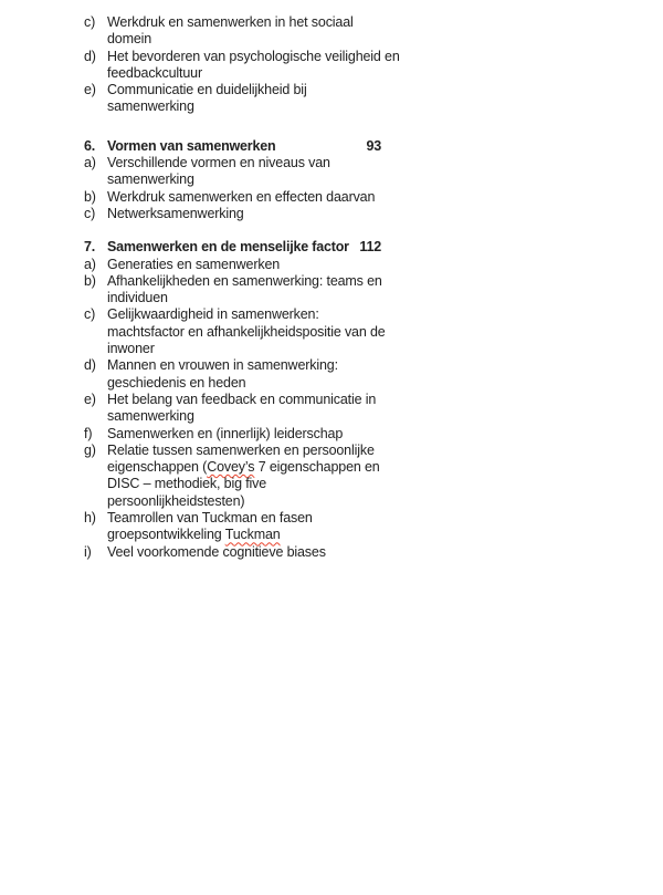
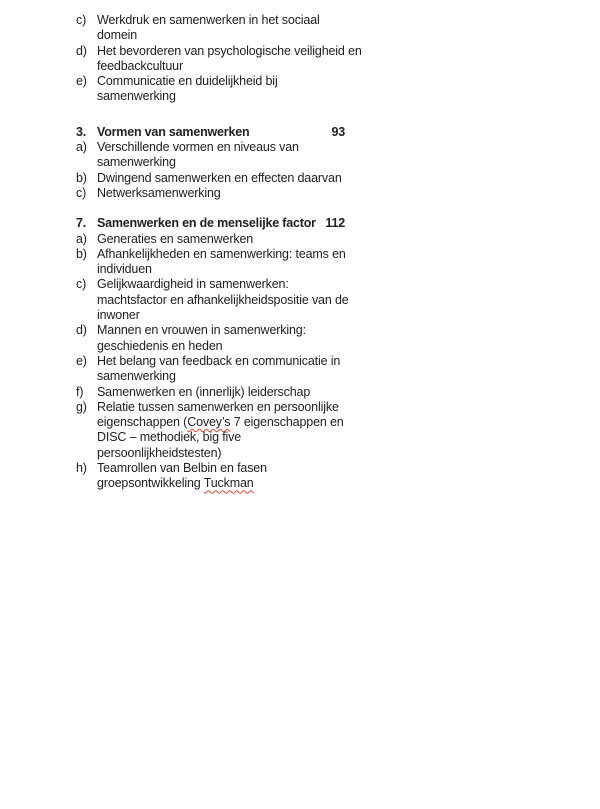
  c)
  Werkdruk en samenwerken in het sociaal
  domein
  d)
  Het bevorderen van psychologische veiligheid en
  feedbackcultuur
  e)
  Communicatie en duidelijkheid bij
  samenwerking
- 6.
+ 3.
  Vormen van samenwerken
  93
  a)
  Verschillende vormen en niveaus van
  samenwerking
  b)
- Werkdruk samenwerken en effecten daarvan
+ Dwingend samenwerken en effecten daarvan
  c)
  Netwerksamenwerking
  7.
  Samenwerken en de menselijke factor
  112
  a)
  Generaties en samenwerken
  b)
  Afhankelijkheden en samenwerking: teams en
  individuen
  c)
  Gelijkwaardigheid in samenwerken:
  machtsfactor en afhankelijkheidspositie van de
  inwoner
  d)
  Mannen en vrouwen in samenwerking:
  geschiedenis en heden
  e)
  Het belang van feedback en communicatie in
  samenwerking
  f)
  Samenwerken en (innerlijk) leiderschap
  g)
  Relatie tussen samenwerken en persoonlijke
  eigenschappen (Covey’s 7 eigenschappen en
  DISC – methodiek, big five
  persoonlijkheidstesten)
  h)
- Teamrollen van Tuckman en fasen
+ Teamrollen van Belbin en fasen
  groepsontwikkeling Tuckman
- i)
- Veel voorkomende cognitieve biases
